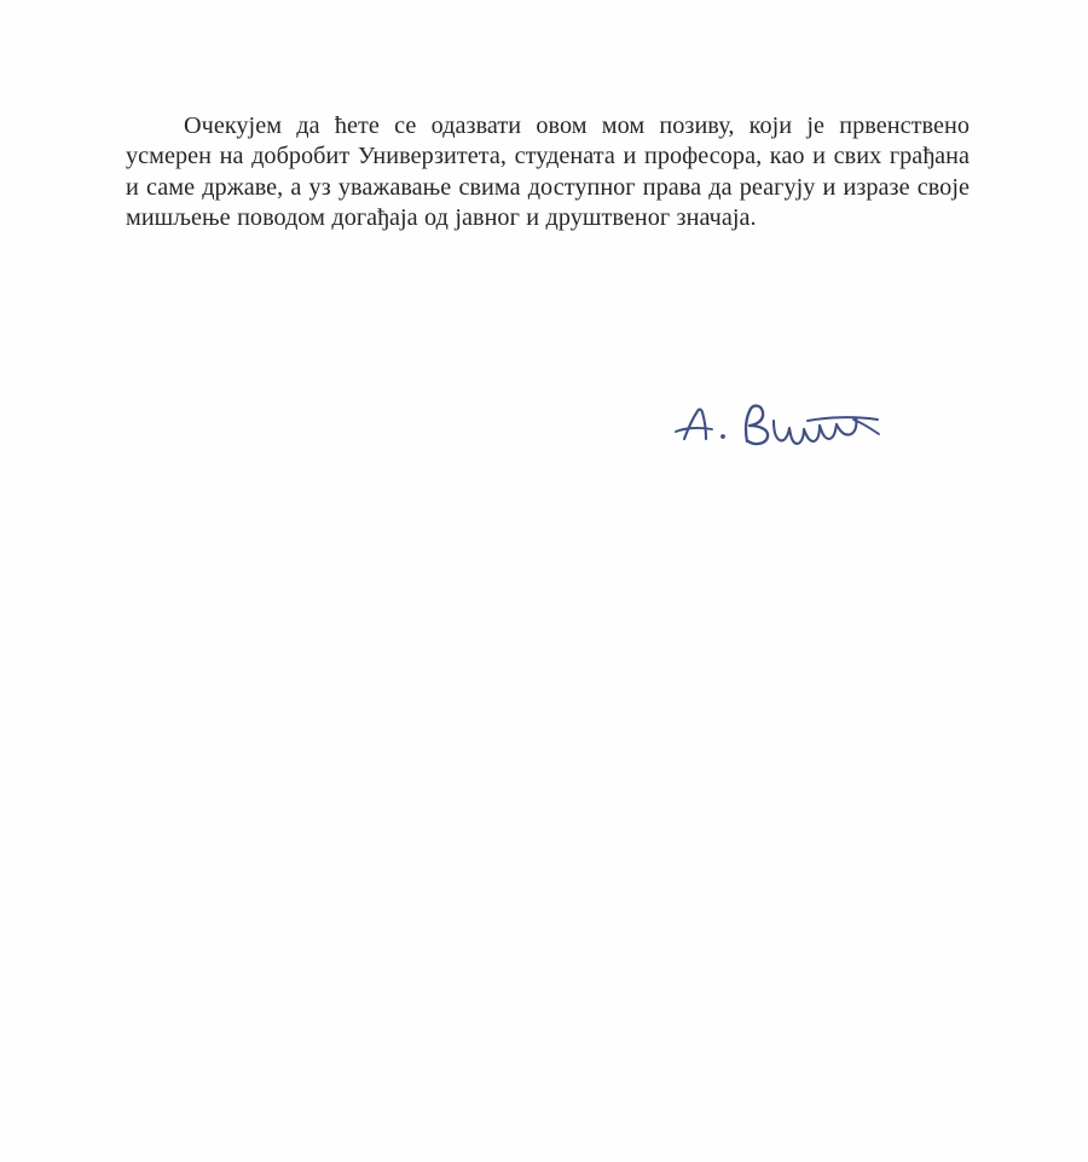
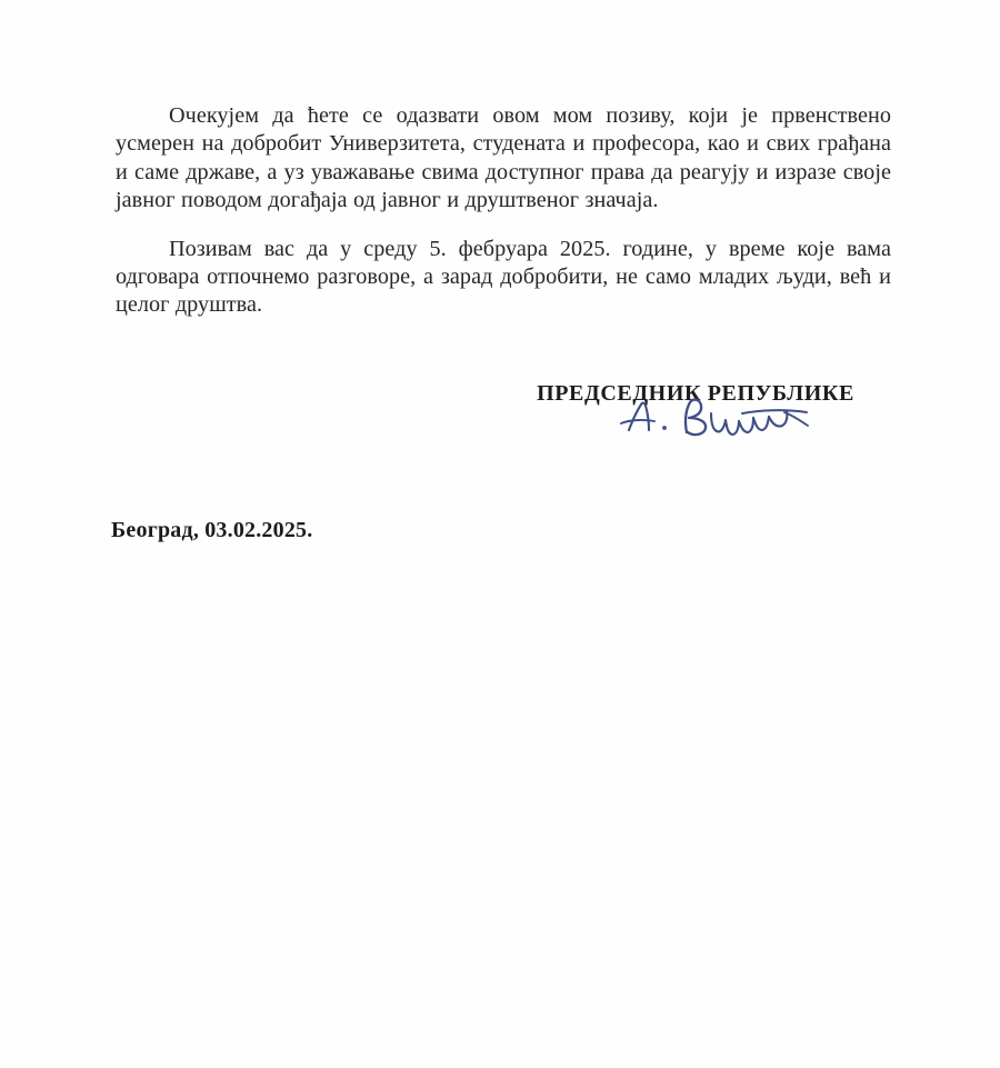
- Очекујем да ћете се одазвати овом мом позиву, који је првенствено усмерен на добробит Универзитета, студената и професора, као и свих грађана и саме државе, а уз уважавање свима доступног права да реагују и изразе своје мишљење поводом догађаја од јавног и друштвеног значаја.
+ Очекујем да ћете се одазвати овом мом позиву, који је првенствено усмерен на добробит Универзитета, студената и професора, као и свих грађана и саме државе, а уз уважавање свима доступног права да реагују и изразе своје јавног поводом догађаја од јавног и друштвеног значаја.
+ Позивам вас да у среду 5. фебруара 2025. године, у време које вама одговара отпочнемо разговоре, а зарад добробити, не само младих људи, већ и целог друштва.
+ ПРЕДСЕДНИК РЕПУБЛИКЕ
+ Београд, 03.02.2025.
